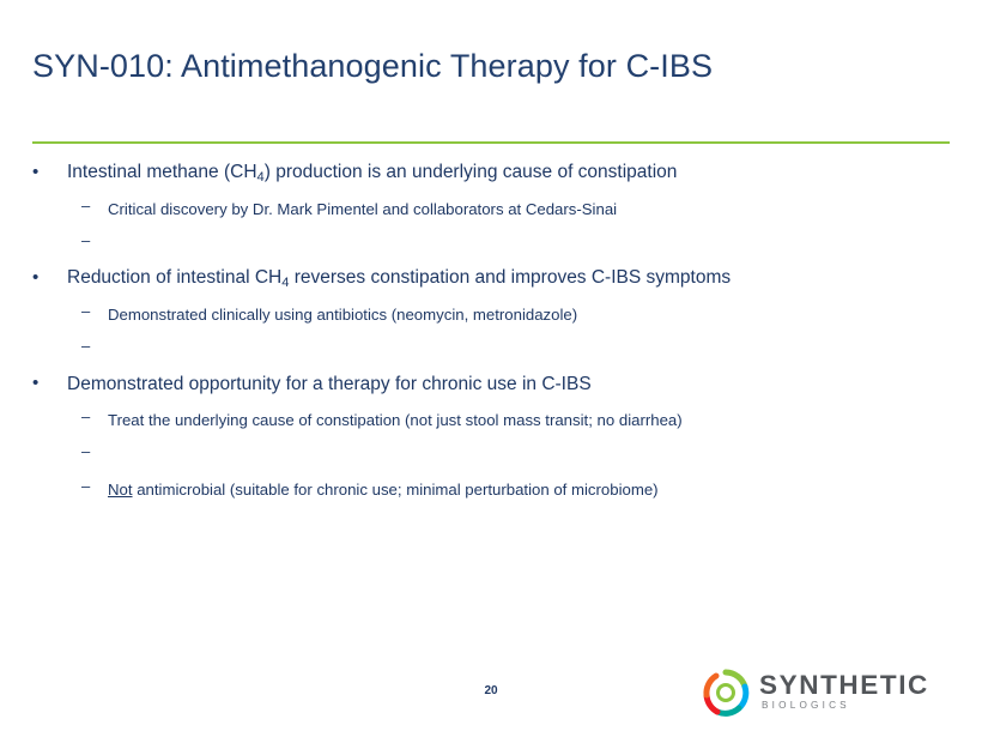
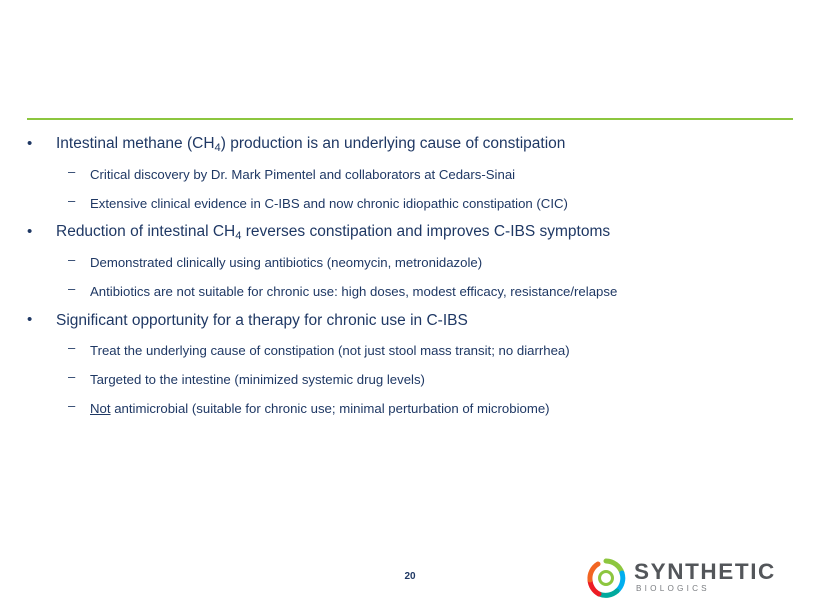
- SYN-010: Antimethanogenic Therapy for C-IBS
  •
  Intestinal methane (CH4) production is an underlying cause of constipation
  –
  Critical discovery by Dr. Mark Pimentel and collaborators at Cedars-Sinai
  –
+ Extensive clinical evidence in C-IBS and now chronic idiopathic constipation (CIC)
  •
  Reduction of intestinal CH4 reverses constipation and improves C-IBS symptoms
  –
  Demonstrated clinically using antibiotics (neomycin, metronidazole)
  –
+ Antibiotics are not suitable for chronic use: high doses, modest efficacy, resistance/relapse
  •
- Demonstrated opportunity for a therapy for chronic use in C-IBS
+ Significant opportunity for a therapy for chronic use in C-IBS
  –
  Treat the underlying cause of constipation (not just stool mass transit; no diarrhea)
  –
+ Targeted to the intestine (minimized systemic drug levels)
  –
  Not antimicrobial (suitable for chronic use; minimal perturbation of microbiome)
  20
  SYNTHETIC
  BIOLOGICS
